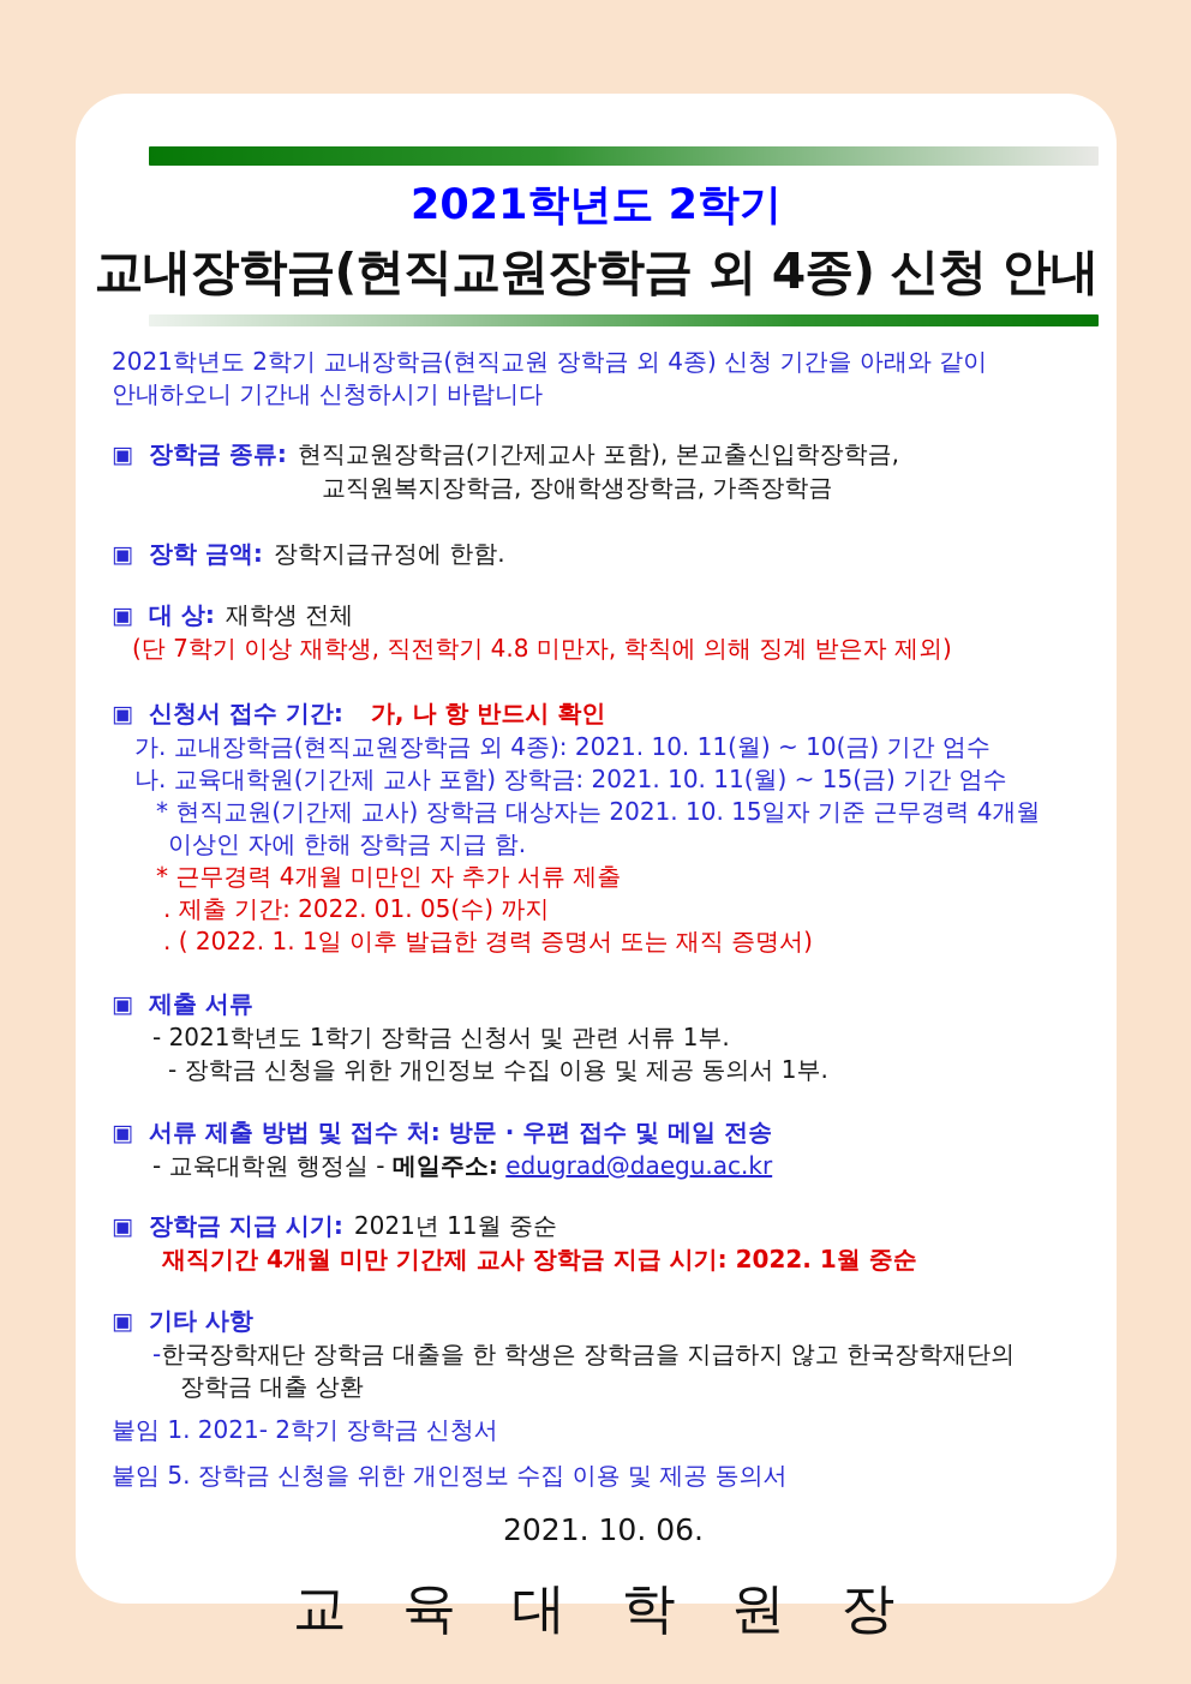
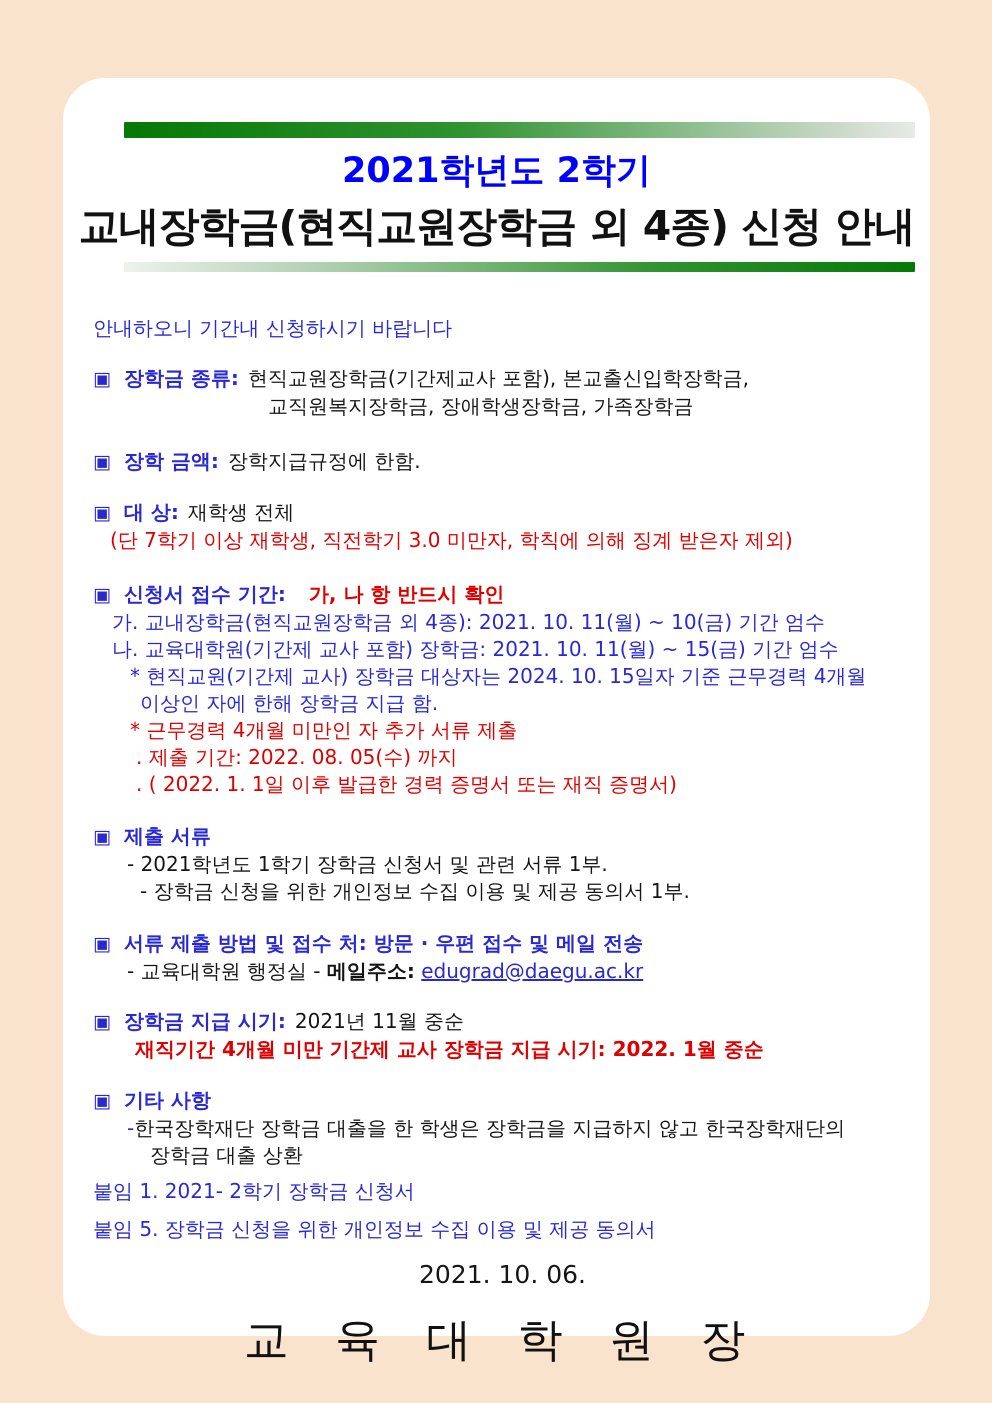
  2021학년도 2학기
  교내장학금(현직교원장학금 외 4종) 신청 안내
- 2021학년도 2학기 교내장학금(현직교원 장학금 외 4종) 신청 기간을 아래와 같이
  안내하오니 기간내 신청하시기 바랍니다
  ▣ 장학금 종류: 현직교원장학금(기간제교사 포함), 본교출신입학장학금,
  교직원복지장학금, 장애학생장학금, 가족장학금
  ▣ 장학 금액: 장학지급규정에 한함.
  ▣ 대 상: 재학생 전체
- (단 7학기 이상 재학생, 직전학기 4.8 미만자, 학칙에 의해 징계 받은자 제외)
+ (단 7학기 이상 재학생, 직전학기 3.0 미만자, 학칙에 의해 징계 받은자 제외)
  ▣ 신청서 접수 기간: 가, 나 항 반드시 확인
  가. 교내장학금(현직교원장학금 외 4종): 2021. 10. 11(월) ~ 10(금) 기간 엄수
  나. 교육대학원(기간제 교사 포함) 장학금: 2021. 10. 11(월) ~ 15(금) 기간 엄수
- * 현직교원(기간제 교사) 장학금 대상자는 2021. 10. 15일자 기준 근무경력 4개월
+ * 현직교원(기간제 교사) 장학금 대상자는 2024. 10. 15일자 기준 근무경력 4개월
  이상인 자에 한해 장학금 지급 함.
  * 근무경력 4개월 미만인 자 추가 서류 제출
- . 제출 기간: 2022. 01. 05(수) 까지
+ . 제출 기간: 2022. 08. 05(수) 까지
  . ( 2022. 1. 1일 이후 발급한 경력 증명서 또는 재직 증명서)
  ▣ 제출 서류
  - 2021학년도 1학기 장학금 신청서 및 관련 서류 1부.
  - 장학금 신청을 위한 개인정보 수집 이용 및 제공 동의서 1부.
  ▣ 서류 제출 방법 및 접수 처: 방문 · 우편 접수 및 메일 전송
  - 교육대학원 행정실 - 메일주소: edugrad@daegu.ac.kr
  ▣ 장학금 지급 시기: 2021년 11월 중순
  재직기간 4개월 미만 기간제 교사 장학금 지급 시기: 2022. 1월 중순
  ▣ 기타 사항
  -한국장학재단 장학금 대출을 한 학생은 장학금을 지급하지 않고 한국장학재단의
  장학금 대출 상환
  붙임 1. 2021- 2학기 장학금 신청서
  붙임 5. 장학금 신청을 위한 개인정보 수집 이용 및 제공 동의서
  2021. 10. 06.
  교 육 대 학 원 장
